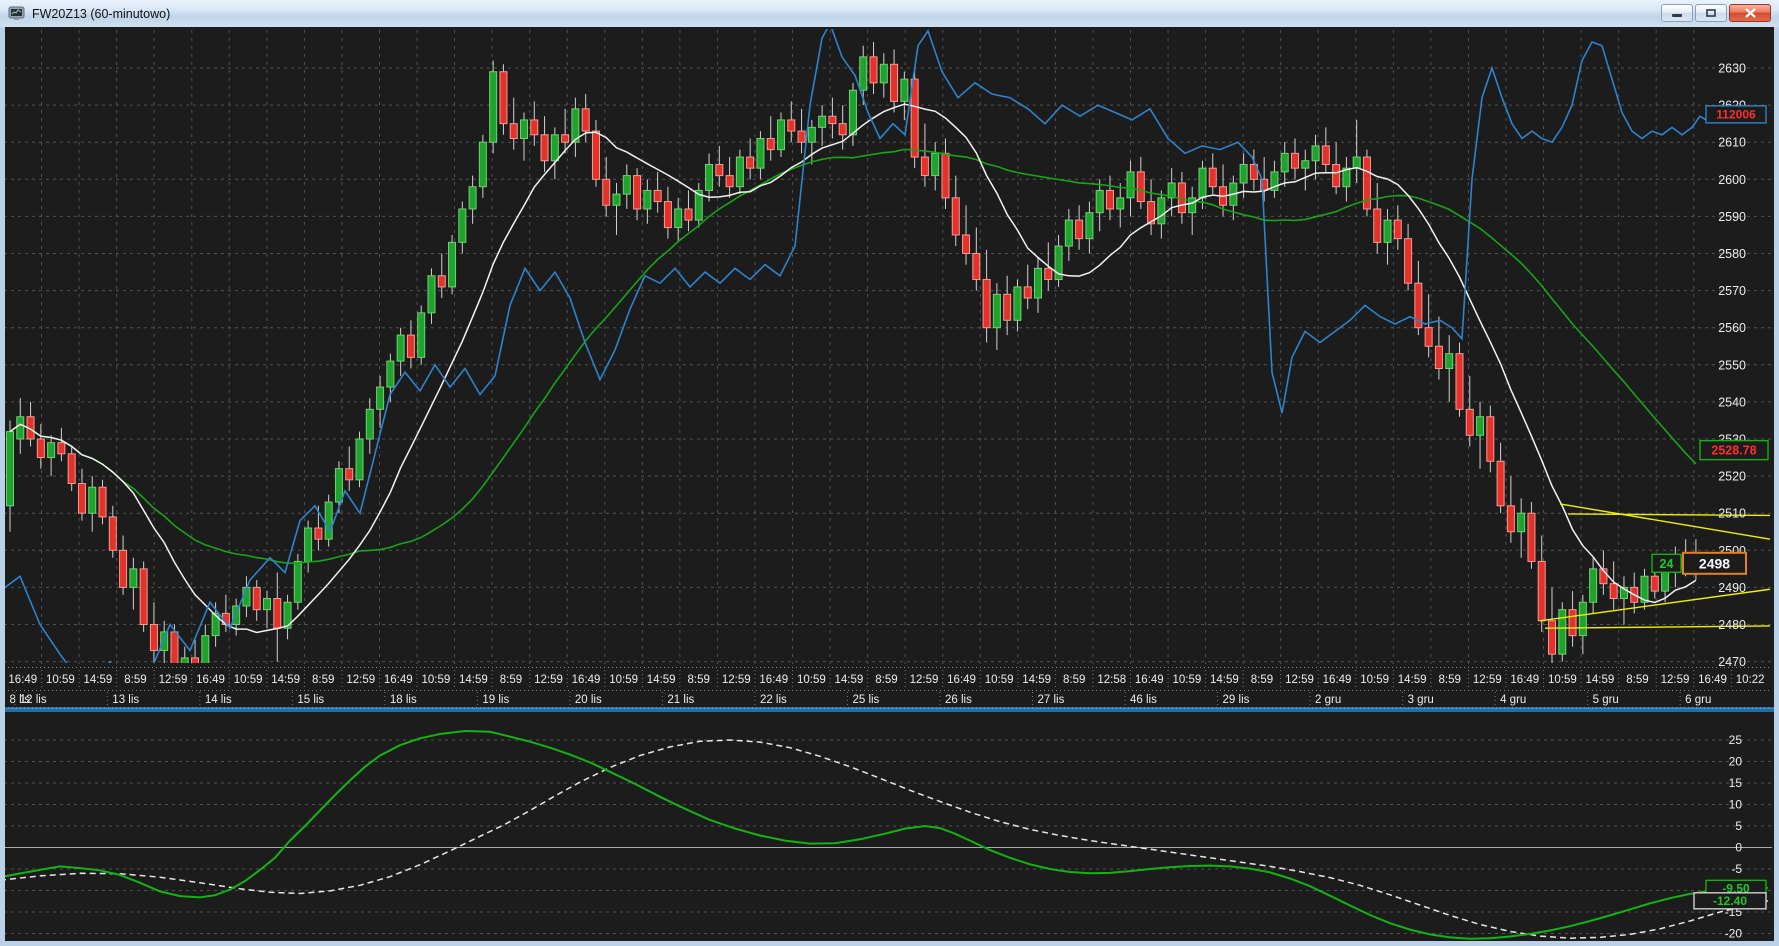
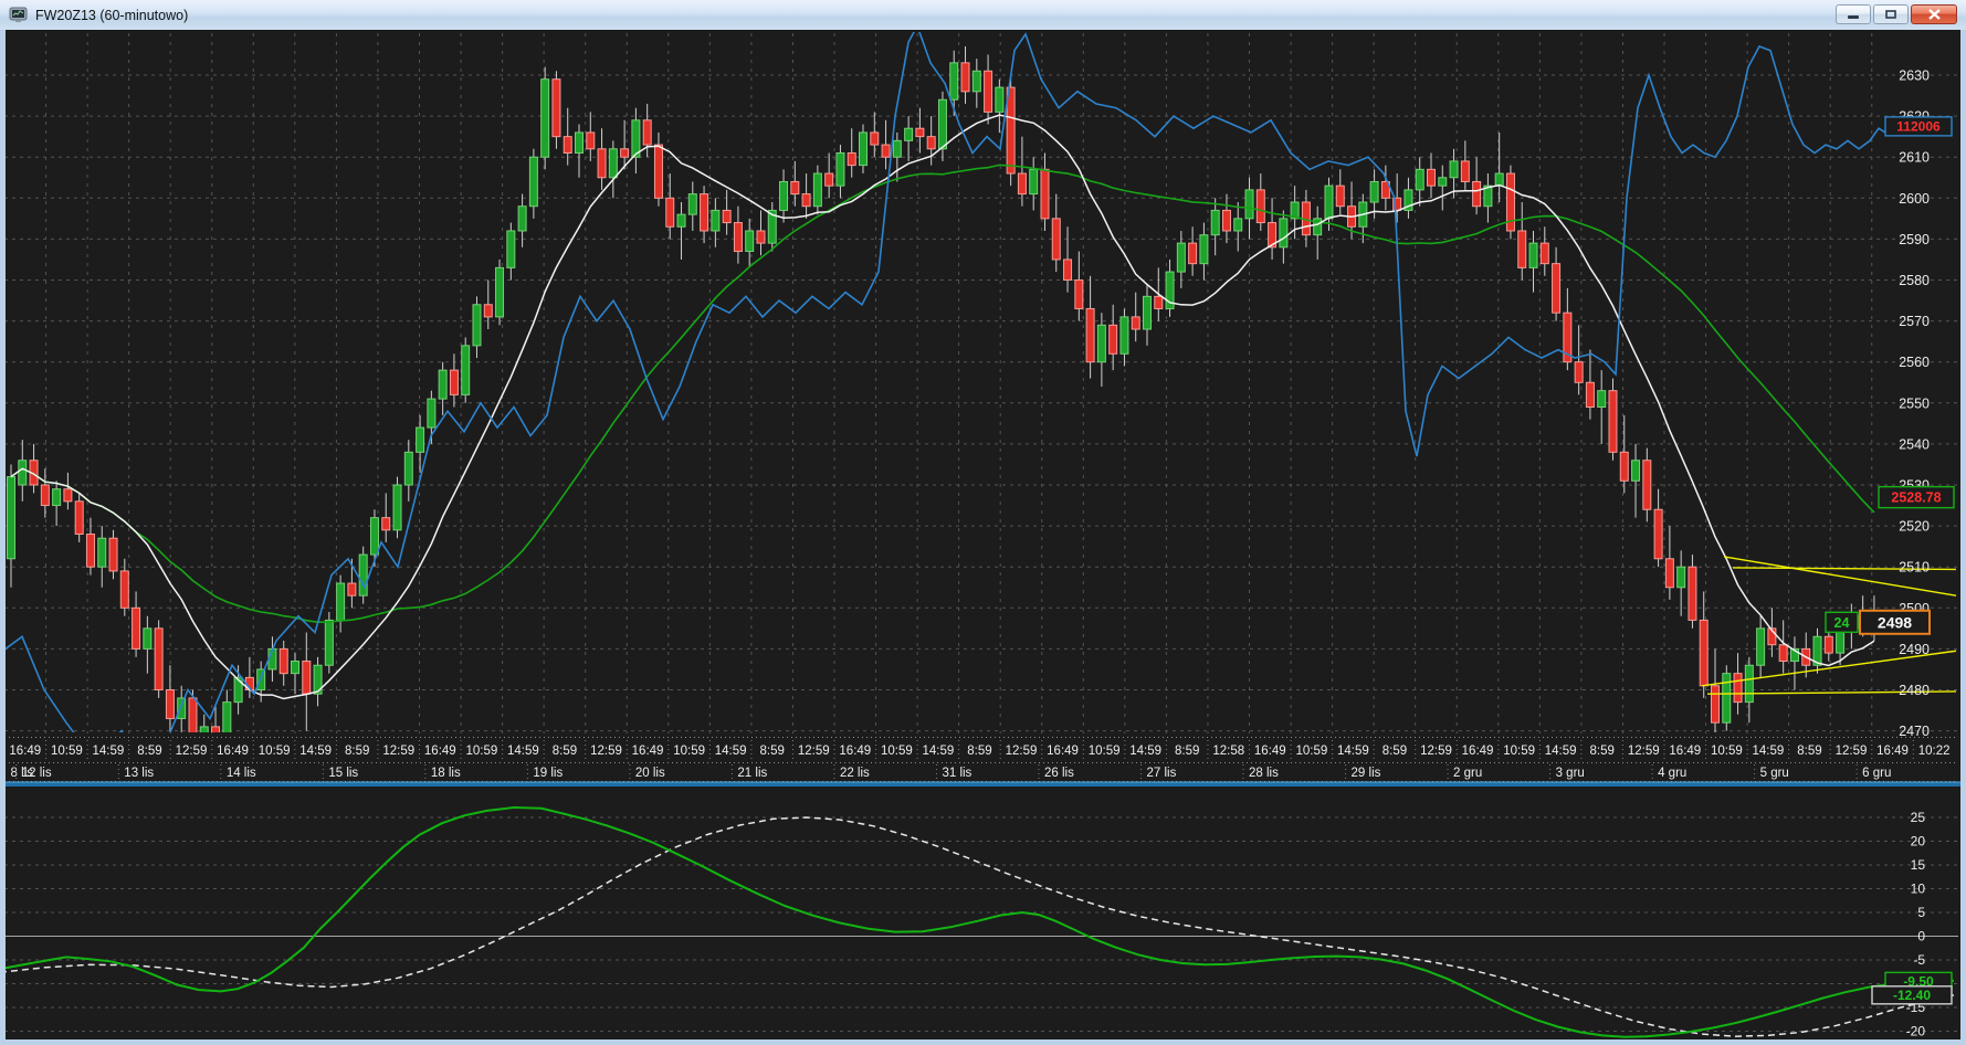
  FW20Z13 (60-minutowo)
  2470
  2480
  2490
  2500
  2510
  2520
  2530
  2540
  2550
  2560
  2570
  2580
  2590
  2600
  2610
  2630
  112006
  2528.78
  24
  2498
  16:49
  10:59
  14:59
  8:59
  12:59
  16:49
  10:59
  14:59
  8:59
  12:59
  16:49
  10:59
  14:59
  8:59
  12:59
  16:49
  10:59
  14:59
  8:59
  12:59
  16:49
  10:59
  14:59
  8:59
  12:59
  16:49
  10:59
  14:59
  8:59
  12:58
  16:49
  10:59
  14:59
  8:59
  12:59
  16:49
  10:59
  14:59
  8:59
  12:59
  16:49
  10:59
  14:59
  8:59
  12:59
  16:49
  10:22
  8 lis
  12 lis
  13 lis
  14 lis
  15 lis
  18 lis
  19 lis
  20 lis
  21 lis
  22 lis
- 25 lis
+ 31 lis
  26 lis
  27 lis
- 46 lis
+ 28 lis
  29 lis
  2 gru
  3 gru
  4 gru
  5 gru
  6 gru
  -20
  -15
  -5
  0
  5
  10
  15
  20
  25
  -9.50
  -12.40
